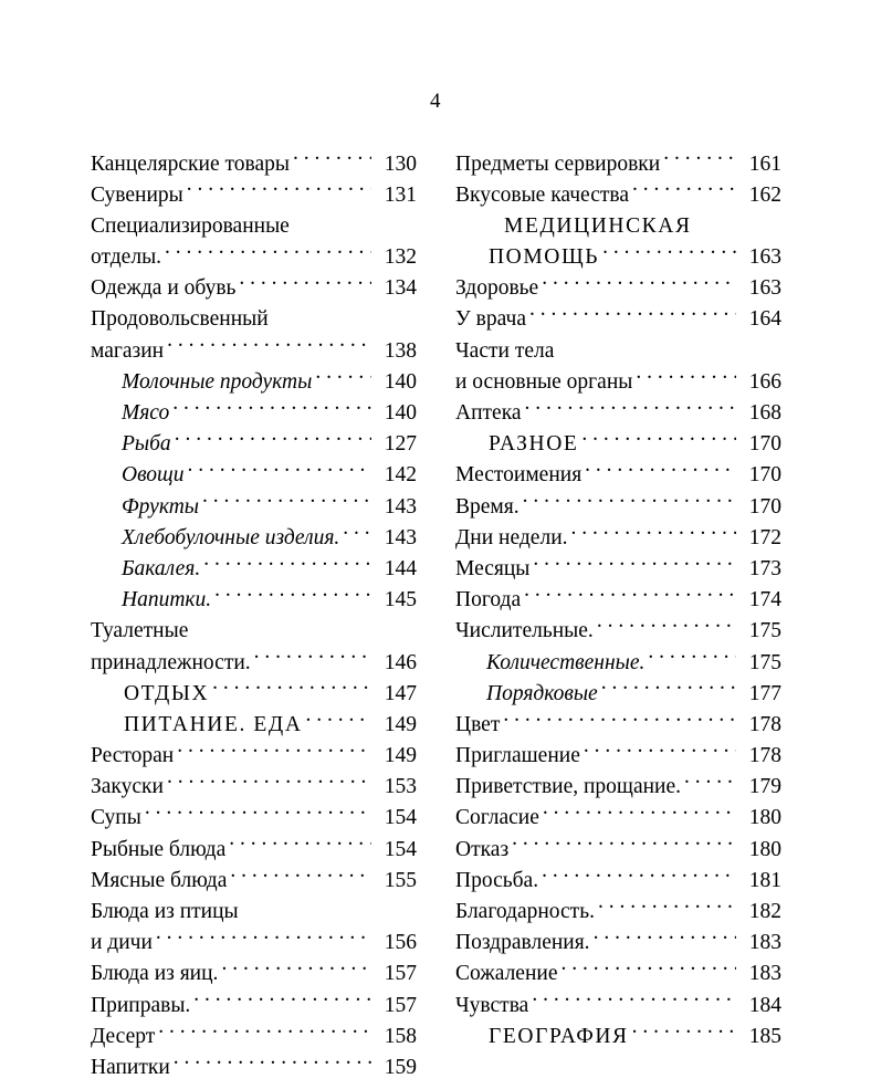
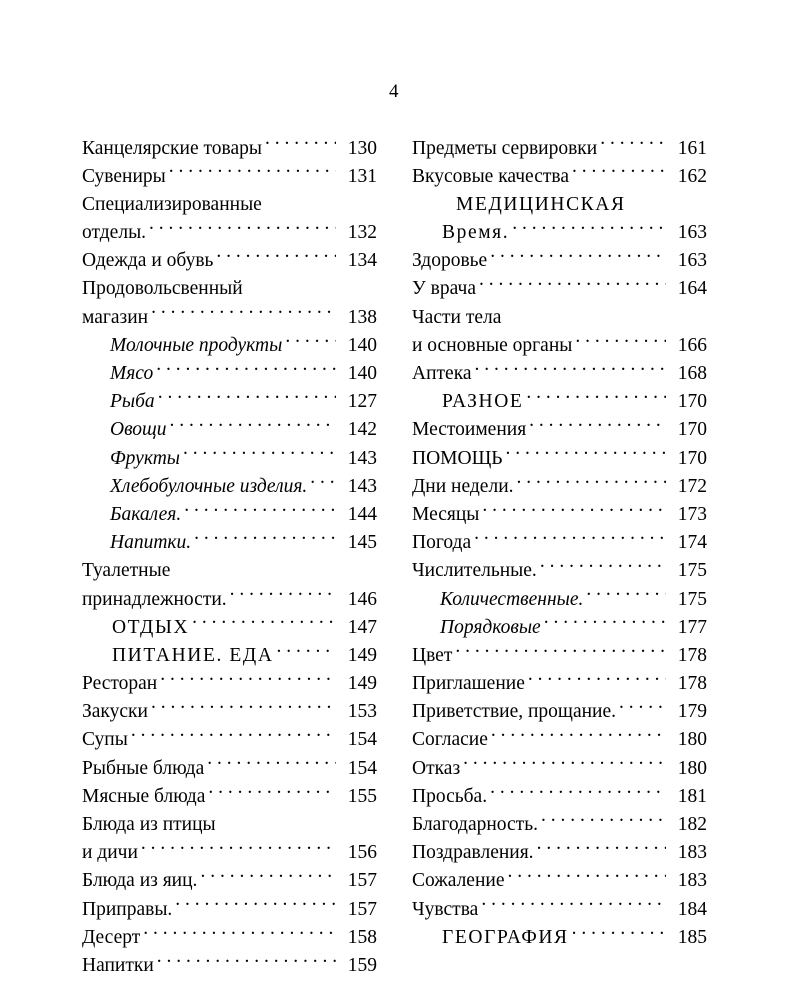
  4
  Канцелярские товары
  130
  Сувениры
  131
  Специализированные
  отделы.
  132
  Одежда и обувь
  134
  Продовольсвенный
  магазин
  138
  Молочные продукты
  140
  Мясо
  140
  Рыба
  127
  Овощи
  142
  Фрукты
  143
  Хлебобулочные изделия.
  143
  Бакалея.
  144
  Напитки.
  145
  Туалетные
  принадлежности.
  146
  ОТДЫХ
  147
  ПИТАНИЕ. ЕДА
  149
  Ресторан
  149
  Закуски
  153
  Супы
  154
  Рыбные блюда
  154
  Мясные блюда
  155
  Блюда из птицы
  и дичи
  156
  Блюда из яиц.
  157
  Приправы.
  157
  Десерт
  158
  Напитки
  159
  Предметы сервировки
  161
  Вкусовые качества
  162
  МЕДИЦИНСКАЯ
- ПОМОЩЬ
+ Время.
  163
  Здоровье
  163
  У врача
  164
  Части тела
  и основные органы
  166
  Аптека
  168
  РАЗНОЕ
  170
  Местоимения
  170
- Время.
+ ПОМОЩЬ
  170
  Дни недели.
  172
  Месяцы
  173
  Погода
  174
  Числительные.
  175
  Количественные.
  175
  Порядковые
  177
  Цвет
  178
  Приглашение
  178
  Приветствие, прощание.
  179
  Согласие
  180
  Отказ
  180
  Просьба.
  181
  Благодарность.
  182
  Поздравления.
  183
  Сожаление
  183
  Чувства
  184
  ГЕОГРАФИЯ
  185
